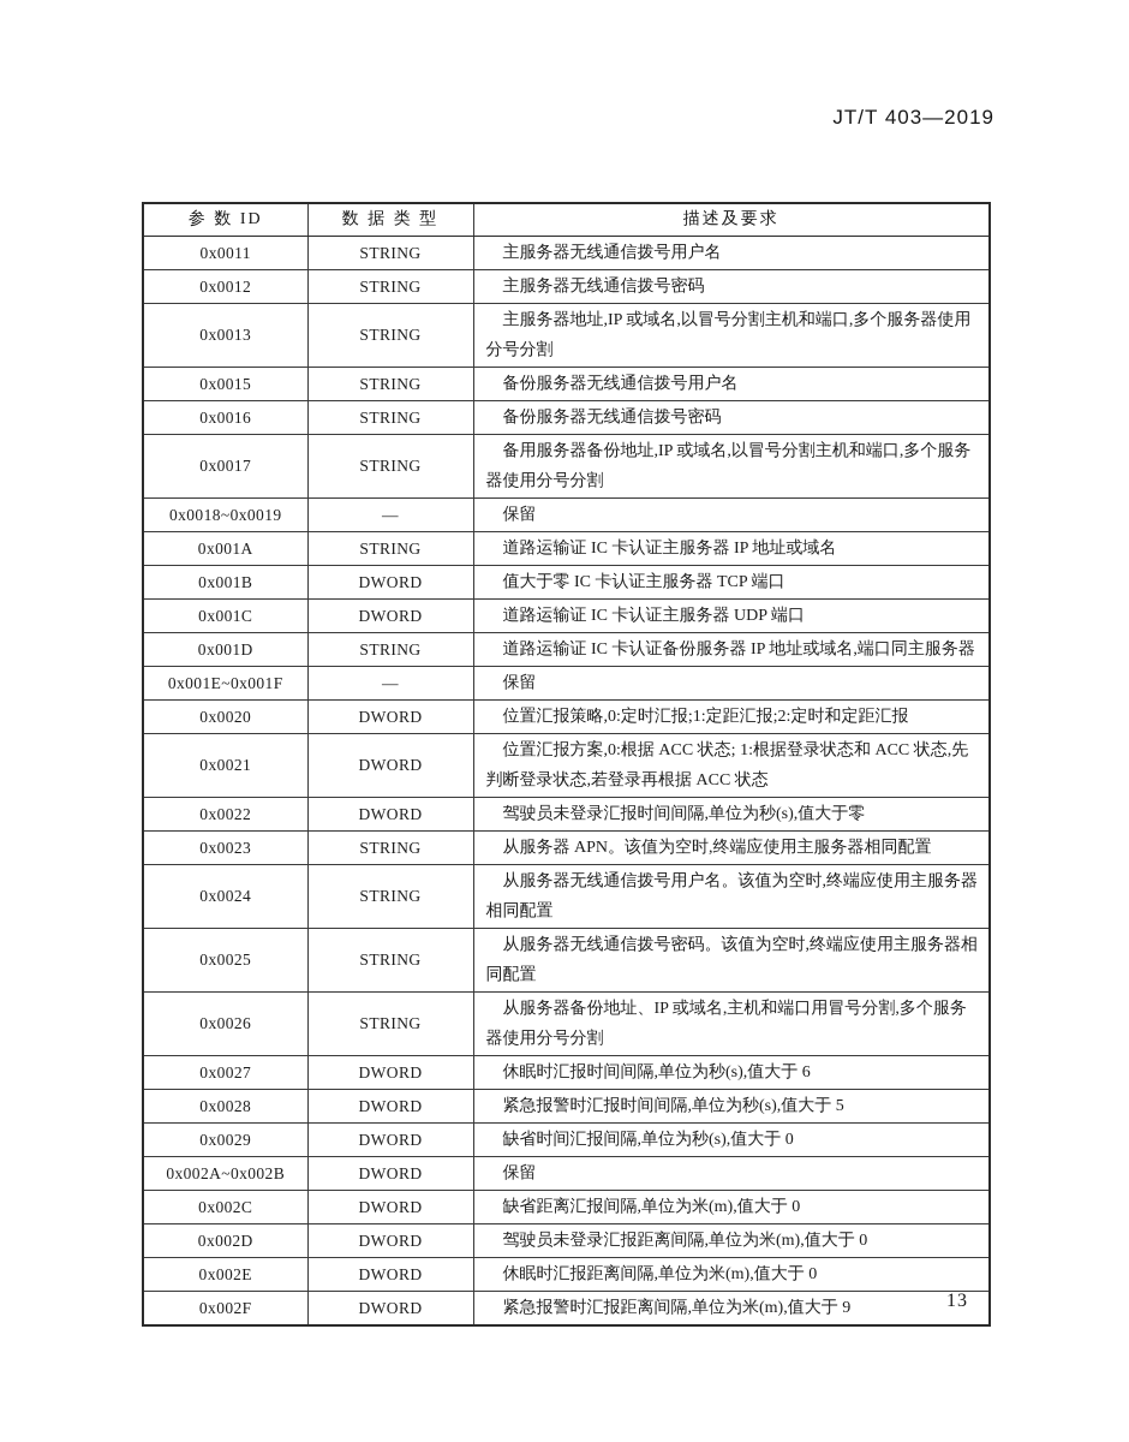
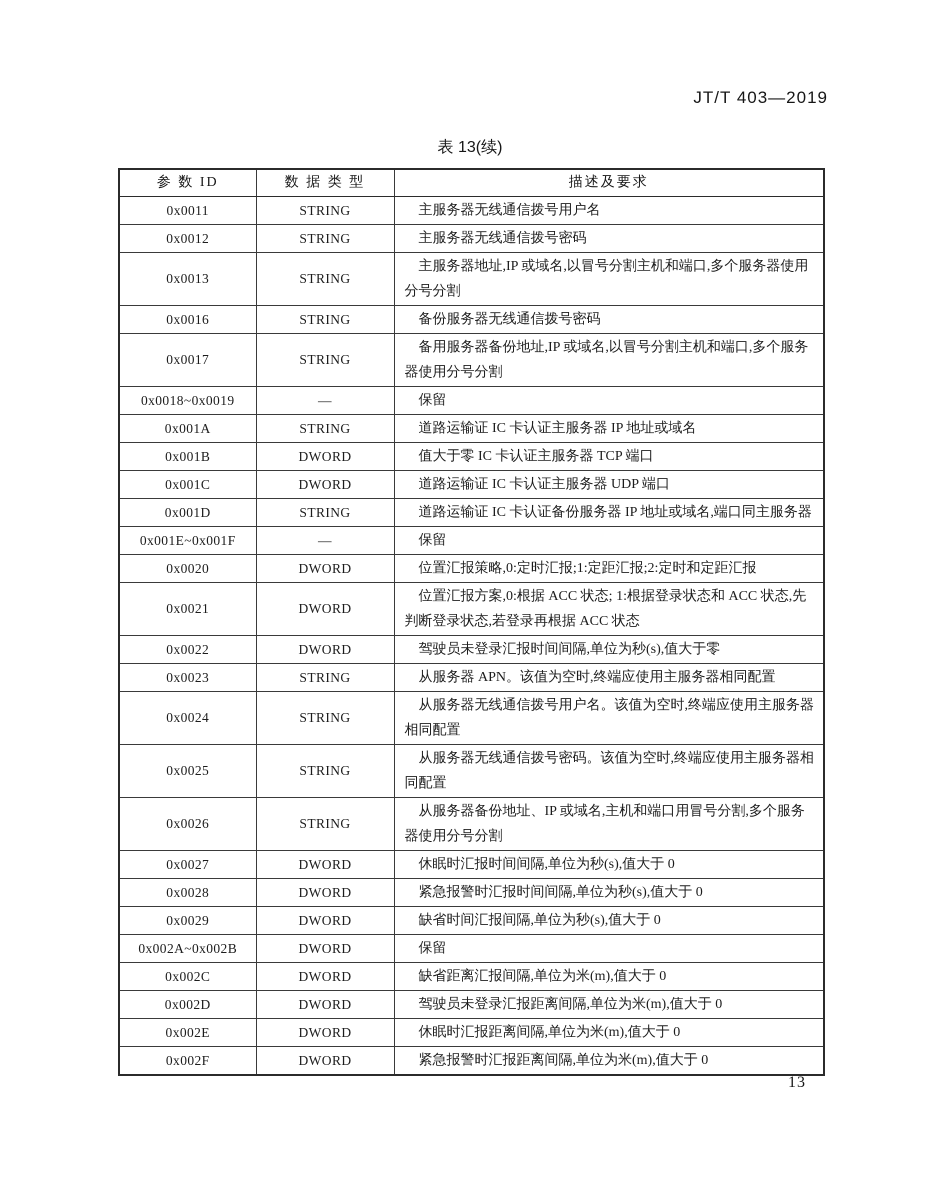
  JT/T 403—2019
+ 表 13(续)
  参 数 ID	数 据 类 型	描述及要求
  0x0011	STRING	主服务器无线通信拨号用户名
  0x0012	STRING	主服务器无线通信拨号密码
  0x0013	STRING	主服务器地址,IP 或域名,以冒号分割主机和端口,多个服务器使用分号分割
- 0x0015	STRING	备份服务器无线通信拨号用户名
  0x0016	STRING	备份服务器无线通信拨号密码
  0x0017	STRING	备用服务器备份地址,IP 或域名,以冒号分割主机和端口,多个服务器使用分号分割
  0x0018~0x0019	—	保留
  0x001A	STRING	道路运输证 IC 卡认证主服务器 IP 地址或域名
  0x001B	DWORD	值大于零 IC 卡认证主服务器 TCP 端口
  0x001C	DWORD	道路运输证 IC 卡认证主服务器 UDP 端口
  0x001D	STRING	道路运输证 IC 卡认证备份服务器 IP 地址或域名,端口同主服务器
  0x001E~0x001F	—	保留
  0x0020	DWORD	位置汇报策略,0:定时汇报;1:定距汇报;2:定时和定距汇报
  0x0021	DWORD	位置汇报方案,0:根据 ACC 状态; 1:根据登录状态和 ACC 状态,先判断登录状态,若登录再根据 ACC 状态
  0x0022	DWORD	驾驶员未登录汇报时间间隔,单位为秒(s),值大于零
  0x0023	STRING	从服务器 APN。该值为空时,终端应使用主服务器相同配置
  0x0024	STRING	从服务器无线通信拨号用户名。该值为空时,终端应使用主服务器相同配置
  0x0025	STRING	从服务器无线通信拨号密码。该值为空时,终端应使用主服务器相同配置
  0x0026	STRING	从服务器备份地址、IP 或域名,主机和端口用冒号分割,多个服务器使用分号分割
- 0x0027	DWORD	休眠时汇报时间间隔,单位为秒(s),值大于 6
+ 0x0027	DWORD	休眠时汇报时间间隔,单位为秒(s),值大于 0
- 0x0028	DWORD	紧急报警时汇报时间间隔,单位为秒(s),值大于 5
+ 0x0028	DWORD	紧急报警时汇报时间间隔,单位为秒(s),值大于 0
  0x0029	DWORD	缺省时间汇报间隔,单位为秒(s),值大于 0
  0x002A~0x002B	DWORD	保留
  0x002C	DWORD	缺省距离汇报间隔,单位为米(m),值大于 0
  0x002D	DWORD	驾驶员未登录汇报距离间隔,单位为米(m),值大于 0
  0x002E	DWORD	休眠时汇报距离间隔,单位为米(m),值大于 0
- 0x002F	DWORD	紧急报警时汇报距离间隔,单位为米(m),值大于 9
+ 0x002F	DWORD	紧急报警时汇报距离间隔,单位为米(m),值大于 0
  13
